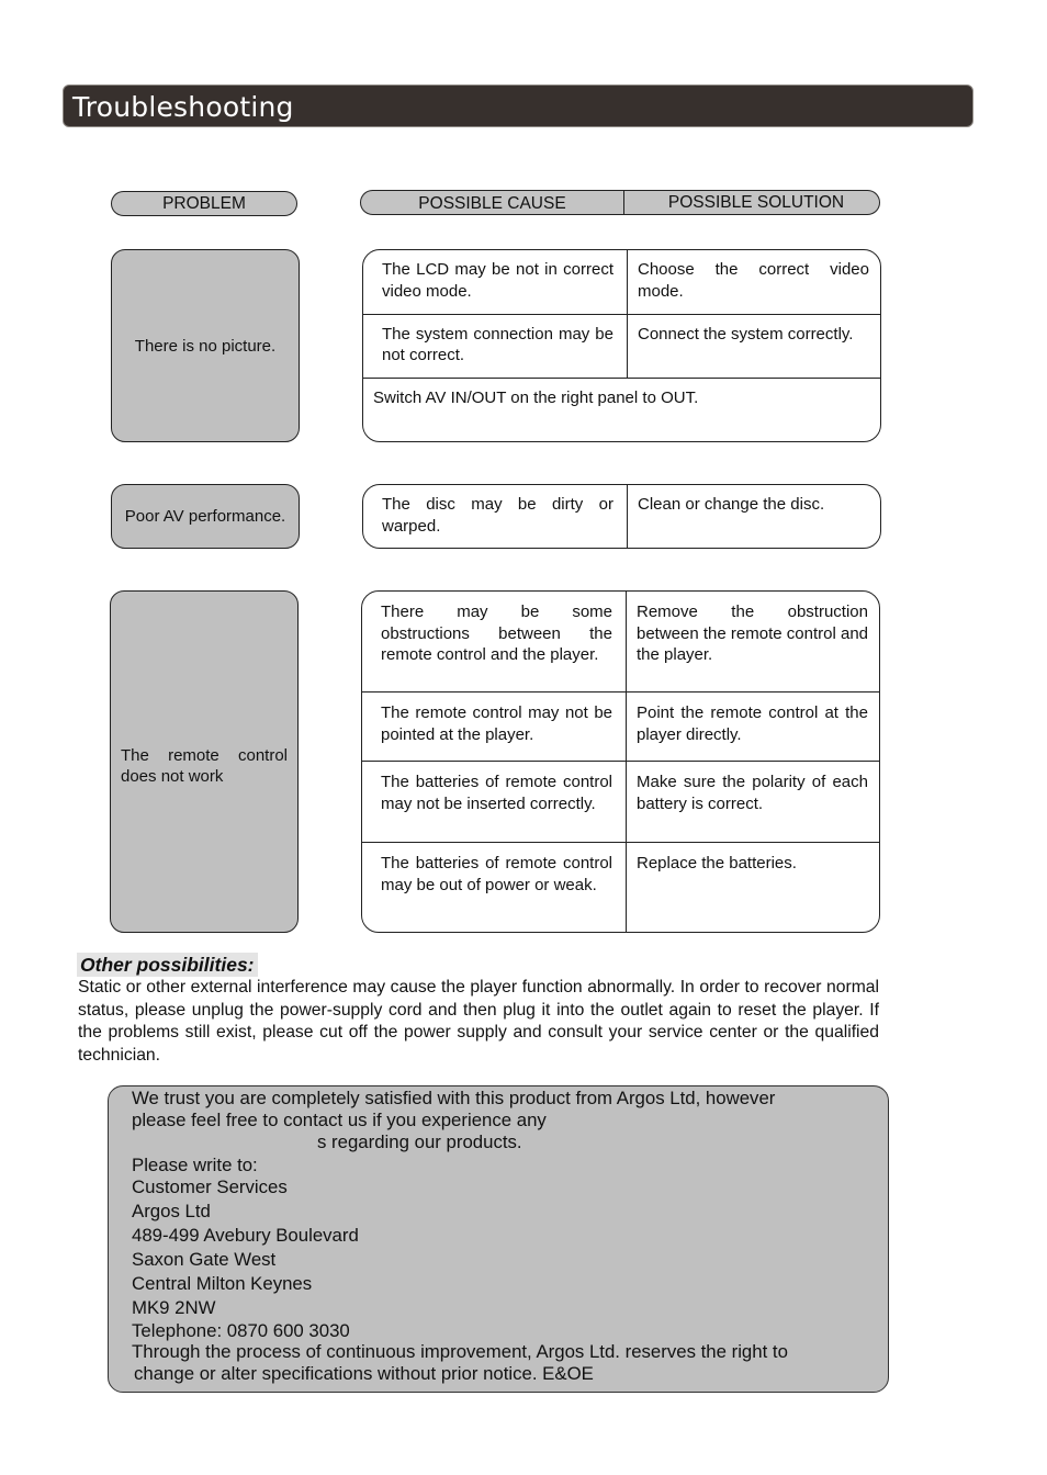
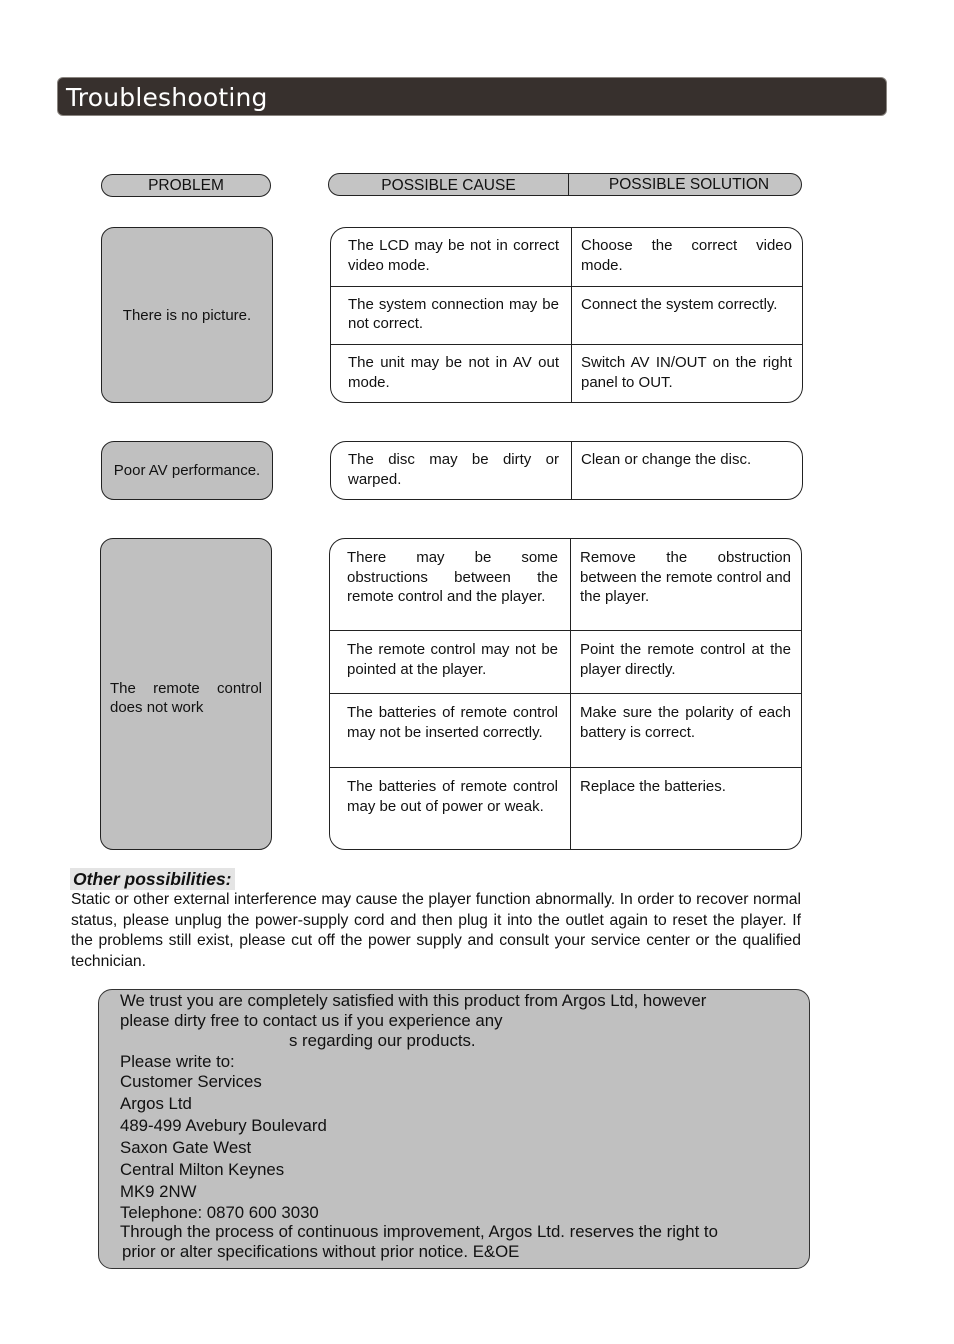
  Troubleshooting
  PROBLEM
  POSSIBLE CAUSE
  POSSIBLE SOLUTION
  There is no picture.
  The LCD may be not in correct video mode.
  Choose the correct video mode.
  The system connection may be not correct.
  Connect the system correctly.
+ The unit may be not in AV out mode.
  Switch AV IN/OUT on the right panel to OUT.
  Poor AV performance.
  The disc may be dirty or warped.
  Clean or change the disc.
  The remote control does not work
  There may be some obstructions between the remote control and the player.
  Remove the obstruction between the remote control and the player.
  The remote control may not be pointed at the player.
  Point the remote control at the player directly.
  The batteries of remote control may not be inserted correctly.
  Make sure the polarity of each battery is correct.
  The batteries of remote control may be out of power or weak.
  Replace the batteries.
  Other possibilities:
  Static or other external interference may cause the player function abnormally. In order to recover normal status, please unplug the power-supply cord and then plug it into the outlet again to reset the player. If the problems still exist, please cut off the power supply and consult your service center or the qualified technician.
  We trust you are completely satisfied with this product from Argos Ltd, however
- please feel free to contact us if you experience any
+ please dirty free to contact us if you experience any
  s regarding our products.
  Please write to:
  Customer Services
  Argos Ltd
  489-499 Avebury Boulevard
  Saxon Gate West
  Central Milton Keynes
  MK9 2NW
  Telephone: 0870 600 3030
  Through the process of continuous improvement, Argos Ltd. reserves the right to
- change or alter specifications without prior notice. E&OE
+ prior or alter specifications without prior notice. E&OE
